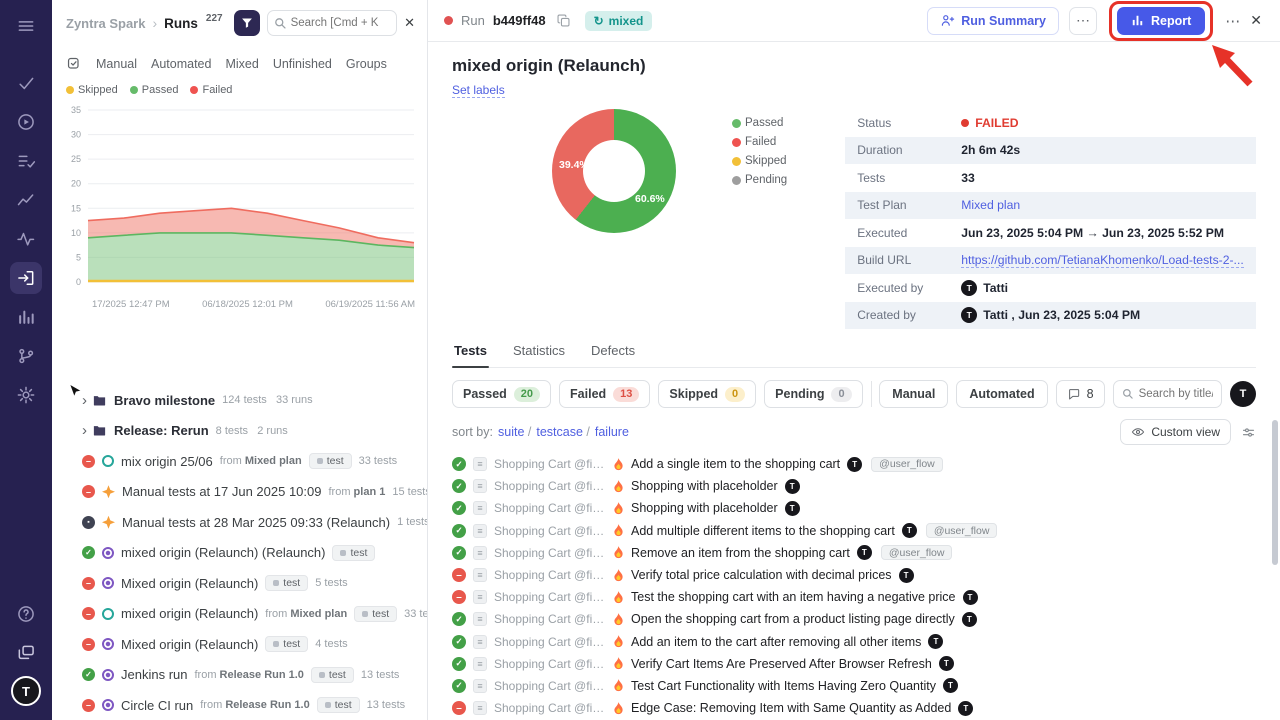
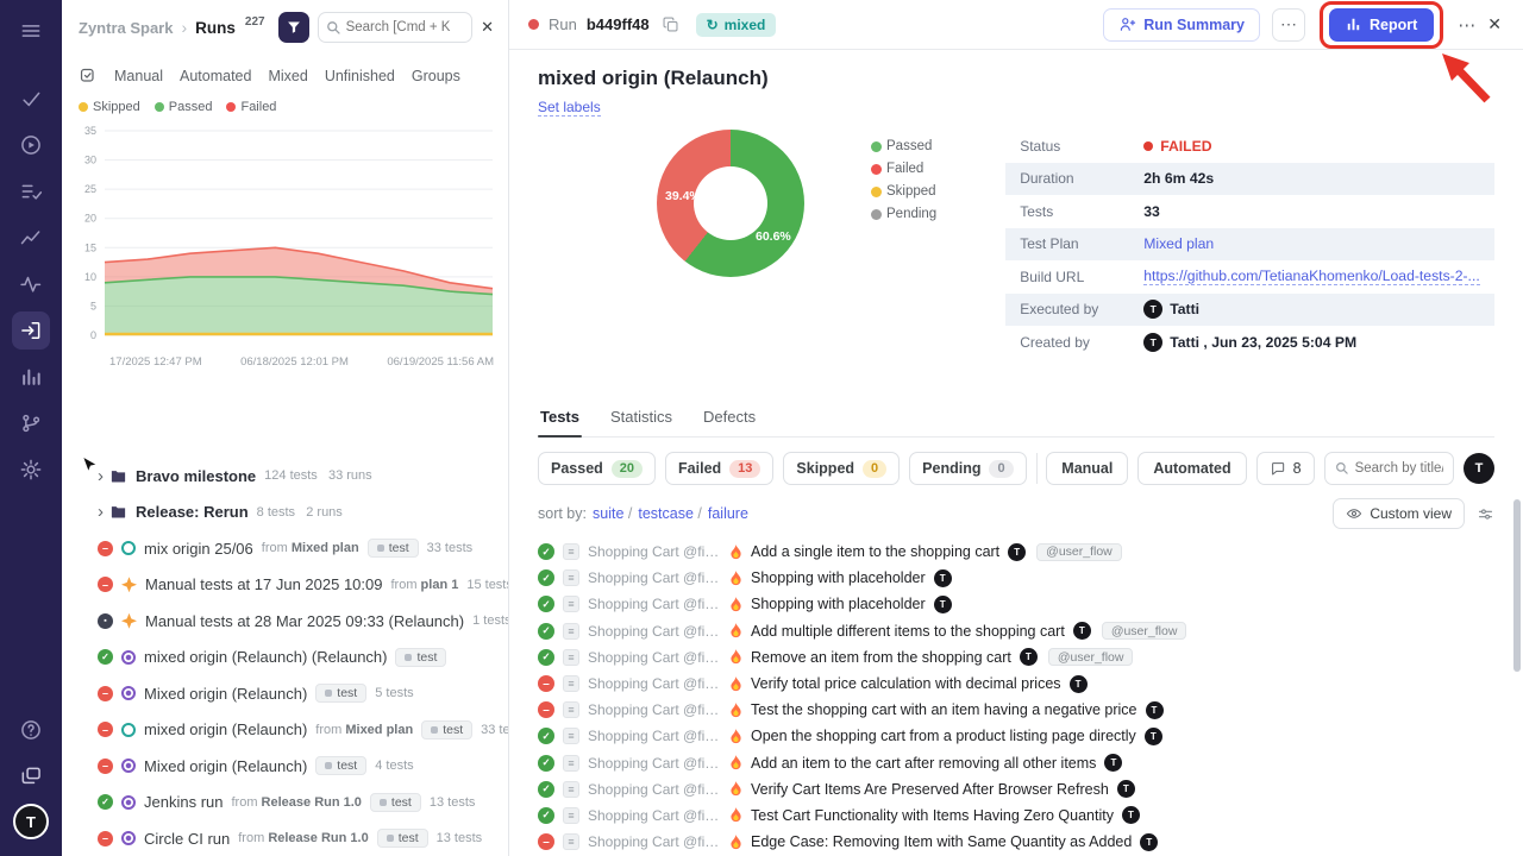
  T
  Zyntra Spark
  ›
  Runs
  227
  Search [Cmd + K
  ✕
  Manual
  Automated
  Mixed
  Unfinished
  Groups
  Skipped
  Passed
  Failed
  0
  5
  10
  15
  20
  25
  30
  35
  17/2025 12:47 PM
  06/18/2025 12:01 PM
  06/19/2025 11:56 AM
  ›
  Bravo milestone
  124 tests 33 runs
  ›
  Release: Rerun
  8 tests 2 runs
  mix origin 25/06
  from Mixed plan
  test
  33 tests
  Manual tests at 17 Jun 2025 10:09
  from plan 1
  15 test
  Manual tests at 28 Mar 2025 09:33 (Relaunch)
  1 tests
  mixed origin (Relaunch) (Relaunch)
  test
  Mixed origin (Relaunch)
  test
  5 tests
  mixed origin (Relaunch)
  from Mixed plan
  test
  Mixed origin (Relaunch)
  test
  4 tests
  Jenkins run
  from Release Run 1.0
  test
  13 tests
  Circle CI run
  from Release Run 1.0
  test
  13 tests
  Run
  b449ff48
  ↻
  mixed
  Run Summary
  ⋯
  Report
  ⋯
  ✕
  mixed origin (Relaunch)
  Set labels
  39.4%
  60.6%
  Passed
  Failed
  Skipped
  Pending
  Status
  FAILED
  Duration
  2h 6m 42s
  Tests
  33
  Test Plan
  Mixed plan
- Executed
- Jun 23, 2025 5:04 PM → Jun 23, 2025 5:52 PM
  Build URL
  https://github.com/TetianaKhomenko/Load-tests-2-...
  Executed by
  T
  Tatti
  Created by
  T
  Tatti , Jun 23, 2025 5:04 PM
  Tests
  Statistics
  Defects
  Passed
  20
  Failed
  13
  Skipped
  0
  Pending
  0
  Manual
  Automated
  8
  T
  sort by:
  suite
  testcase
  failure
  Custom view
  Shopping Cart @firs.
  Add a single item to the shopping cart
  T
  @user_flow
  Shopping Cart @firs.
  Shopping with placeholder
  T
  Shopping Cart @firs.
  Shopping with placeholder
  T
  Shopping Cart @firs.
  Add multiple different items to the shopping cart
  T
  @user_flow
  Shopping Cart @firs.
  Remove an item from the shopping cart
  T
  @user_flow
  Shopping Cart @firs.
  Verify total price calculation with decimal prices
  T
  Shopping Cart @firs.
  Test the shopping cart with an item having a negative price
  T
  Shopping Cart @firs.
  Open the shopping cart from a product listing page directly
  T
  Shopping Cart @firs.
  Add an item to the cart after removing all other items
  T
  Shopping Cart @firs.
  Verify Cart Items Are Preserved After Browser Refresh
  T
  Shopping Cart @firs.
  Test Cart Functionality with Items Having Zero Quantity
  T
  Shopping Cart @firs.
  Edge Case: Removing Item with Same Quantity as Added
  T
